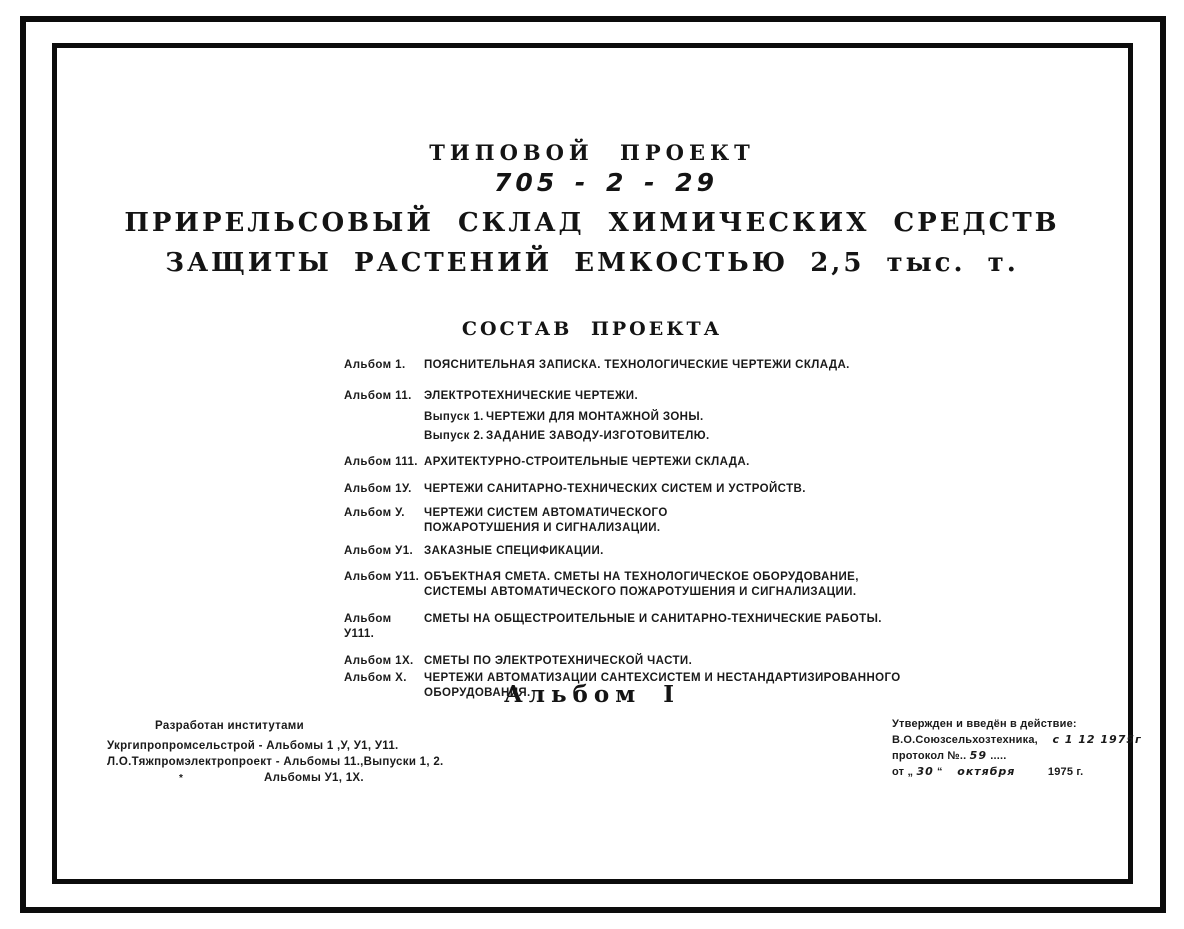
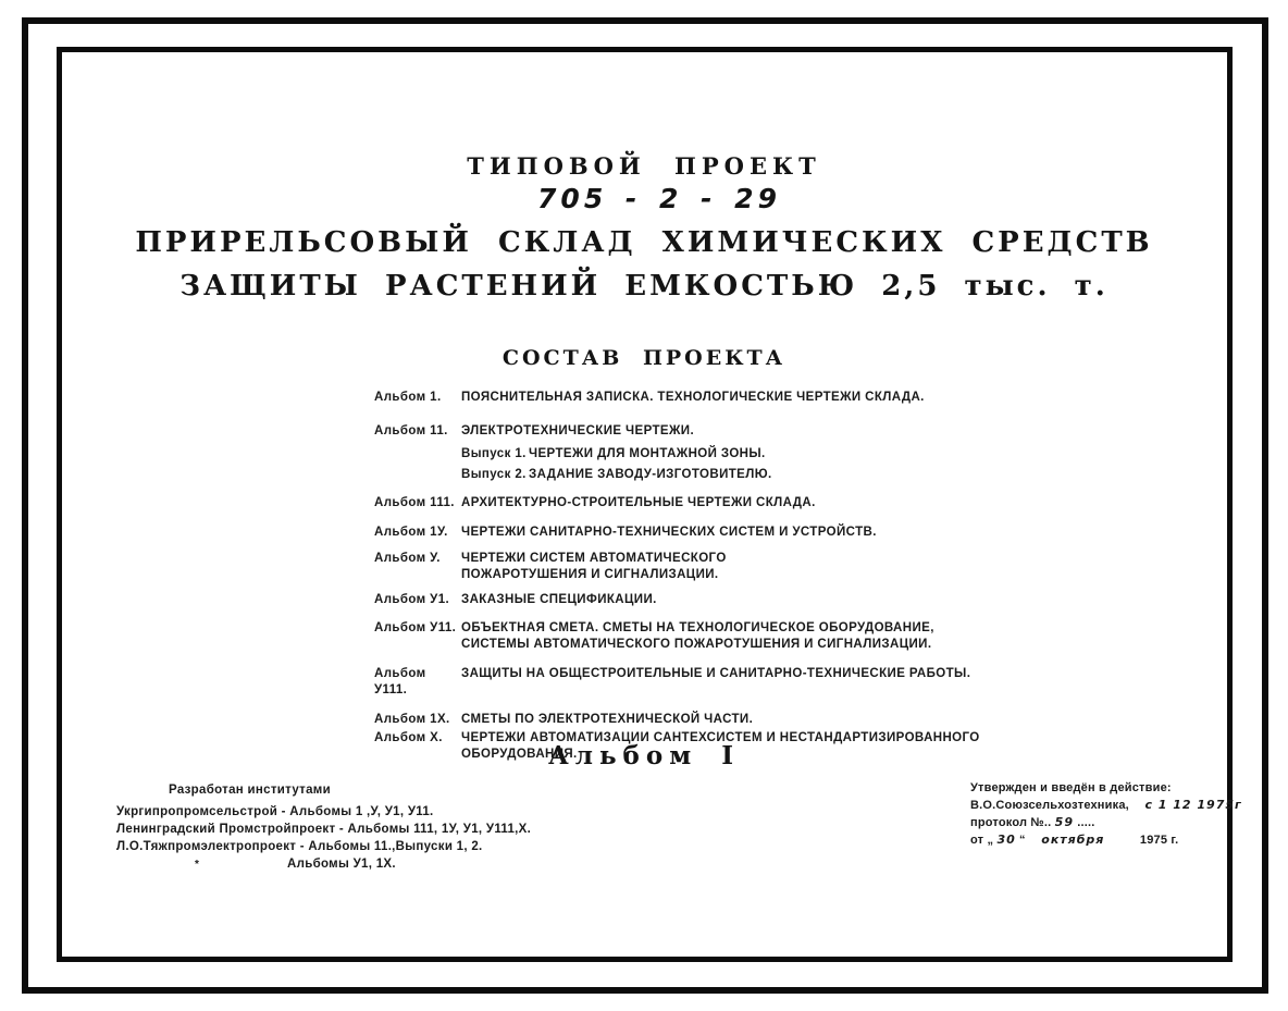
  ТИПОВОЙ ПРОЕКТ
  705 - 2 - 29
  ПРИРЕЛЬСОВЫЙ СКЛАД ХИМИЧЕСКИХ СРЕДСТВ
  ЗАЩИТЫ РАСТЕНИЙ ЕМКОСТЬЮ 2,5 тыс. т.
  СОСТАВ ПРОЕКТА
  Альбом 1.
  ПОЯСНИТЕЛЬНАЯ ЗАПИСКА. ТЕХНОЛОГИЧЕСКИЕ ЧЕРТЕЖИ СКЛАДА.
  Альбом 11.
  ЭЛЕКТРОТЕХНИЧЕСКИЕ ЧЕРТЕЖИ.
  Выпуск 1.
  ЧЕРТЕЖИ ДЛЯ МОНТАЖНОЙ ЗОНЫ.
  Выпуск 2.
  ЗАДАНИЕ ЗАВОДУ-ИЗГОТОВИТЕЛЮ.
  Альбом 111.
  АРХИТЕКТУРНО-СТРОИТЕЛЬНЫЕ ЧЕРТЕЖИ СКЛАДА.
  Альбом 1У.
  ЧЕРТЕЖИ САНИТАРНО-ТЕХНИЧЕСКИХ СИСТЕМ И УСТРОЙСТВ.
  Альбом У.
  ЧЕРТЕЖИ СИСТЕМ АВТОМАТИЧЕСКОГО ПОЖАРОТУШЕНИЯ И СИГНАЛИЗАЦИИ.
  Альбом У1.
  ЗАКАЗНЫЕ СПЕЦИФИКАЦИИ.
  Альбом У11.
  ОБЪЕКТНАЯ СМЕТА. СМЕТЫ НА ТЕХНОЛОГИЧЕСКОЕ ОБОРУДОВАНИЕ, СИСТЕМЫ АВТОМАТИЧЕСКОГО ПОЖАРОТУШЕНИЯ И СИГНАЛИЗАЦИИ.
  Альбом У111.
- СМЕТЫ НА ОБЩЕСТРОИТЕЛЬНЫЕ И САНИТАРНО-ТЕХНИЧЕСКИЕ РАБОТЫ.
+ ЗАЩИТЫ НА ОБЩЕСТРОИТЕЛЬНЫЕ И САНИТАРНО-ТЕХНИЧЕСКИЕ РАБОТЫ.
  Альбом 1Х.
  СМЕТЫ ПО ЭЛЕКТРОТЕХНИЧЕСКОЙ ЧАСТИ.
  Альбом Х.
  ЧЕРТЕЖИ АВТОМАТИЗАЦИИ САНТЕХСИСТЕМ И НЕСТАНДАРТИЗИРОВАННОГО ОБОРУДОВАНИЯ.
  Альбом I
  Разработан институтами
  Укргипропромсельстрой - Альбомы 1 ,У, У1, У11.
+ Ленинградский Промстройпроект - Альбомы 111, 1У, У1, У111,Х.
  Л.О.Тяжпромэлектропроект - Альбомы 11.,Выпуски 1, 2.
  *
  Альбомы У1, 1Х.
  Утвержден и введён в действие:
  В.О.Союзсельхозтехника, с 1 12 1975г
  протокол №.. 59 .....
  от „ 30 “ октября 1975 г.
